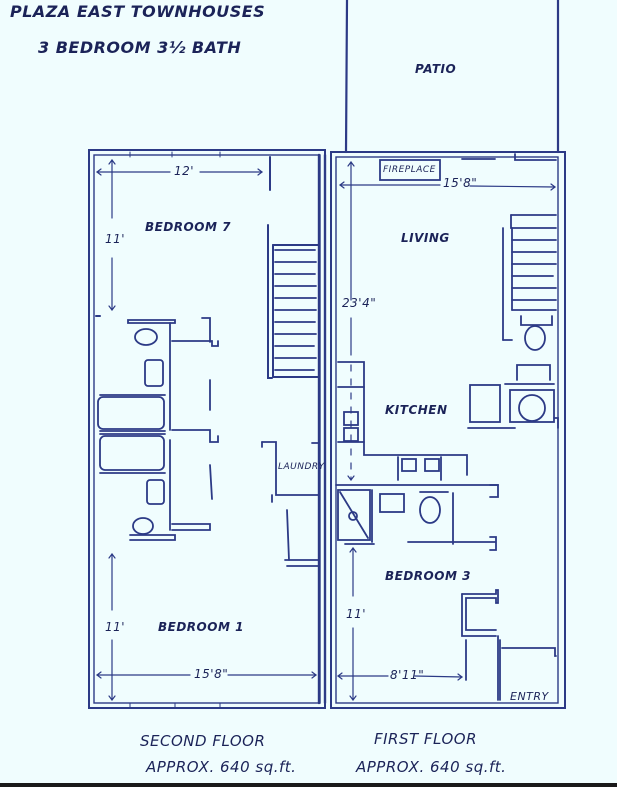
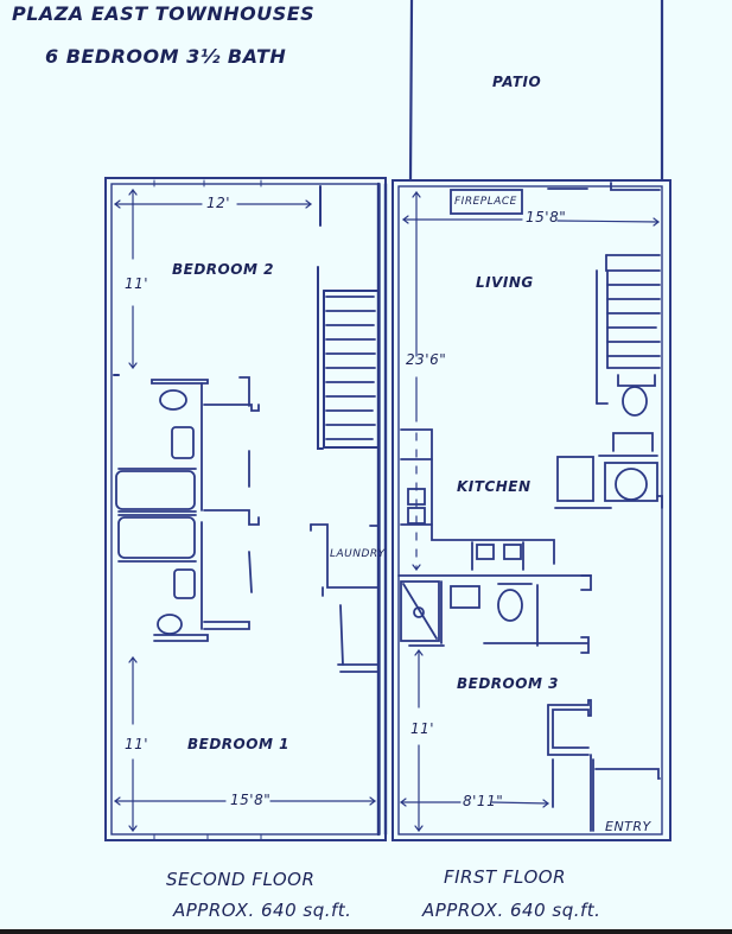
  PLAZA EAST TOWNHOUSES
- 3 BEDROOM 3½ BATH
+ 6 BEDROOM 3½ BATH
  PATIO
  FIREPLACE
  15'8"
  LIVING
- 23'4"
+ 23'6"
  KITCHEN
  BEDROOM 3
  11'
  8'11"
  ENTRY
  12'
- BEDROOM 7
+ BEDROOM 2
  11'
  LAUNDRY
  BEDROOM 1
  11'
  15'8"
  SECOND FLOOR
  APPROX. 640 sq.ft.
  FIRST FLOOR
  APPROX. 640 sq.ft.
